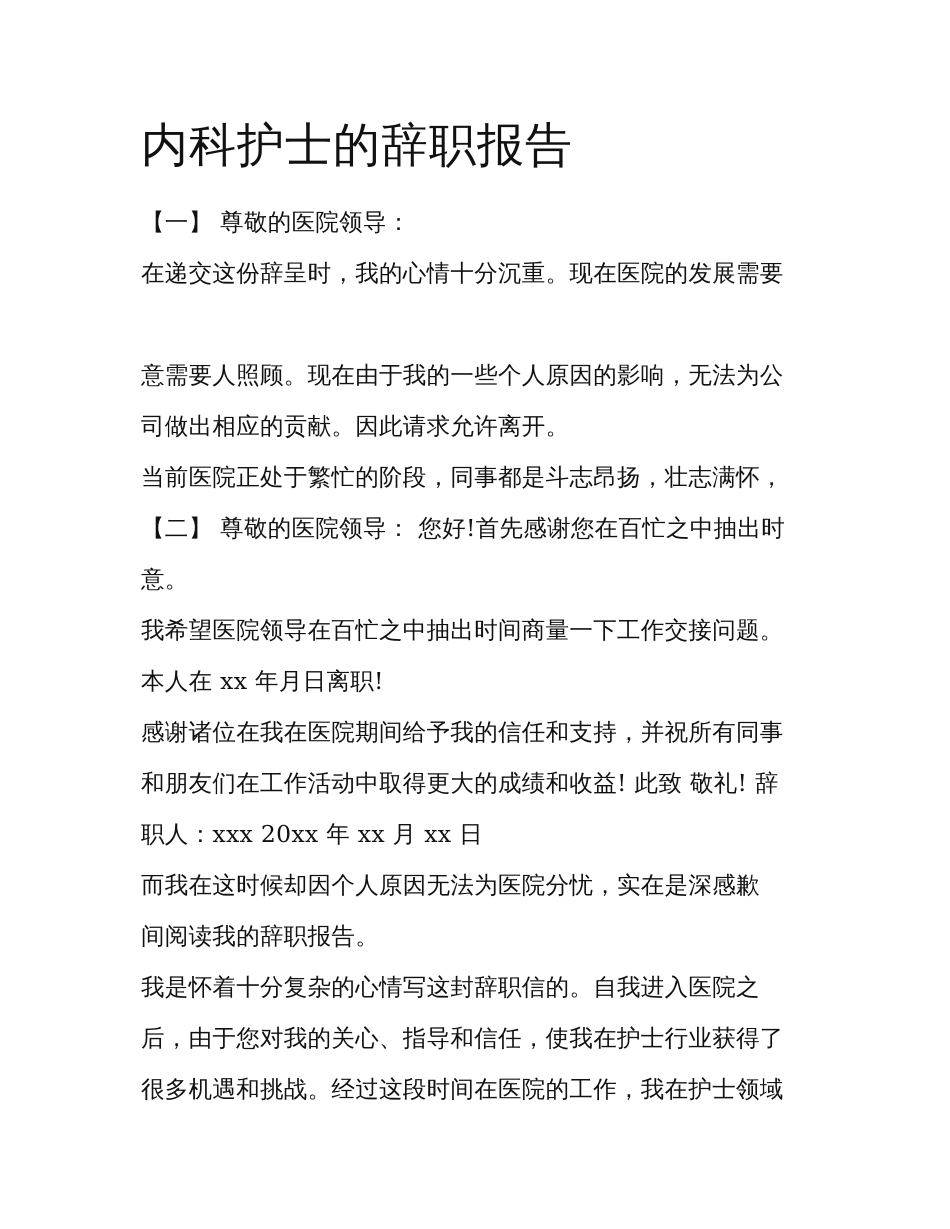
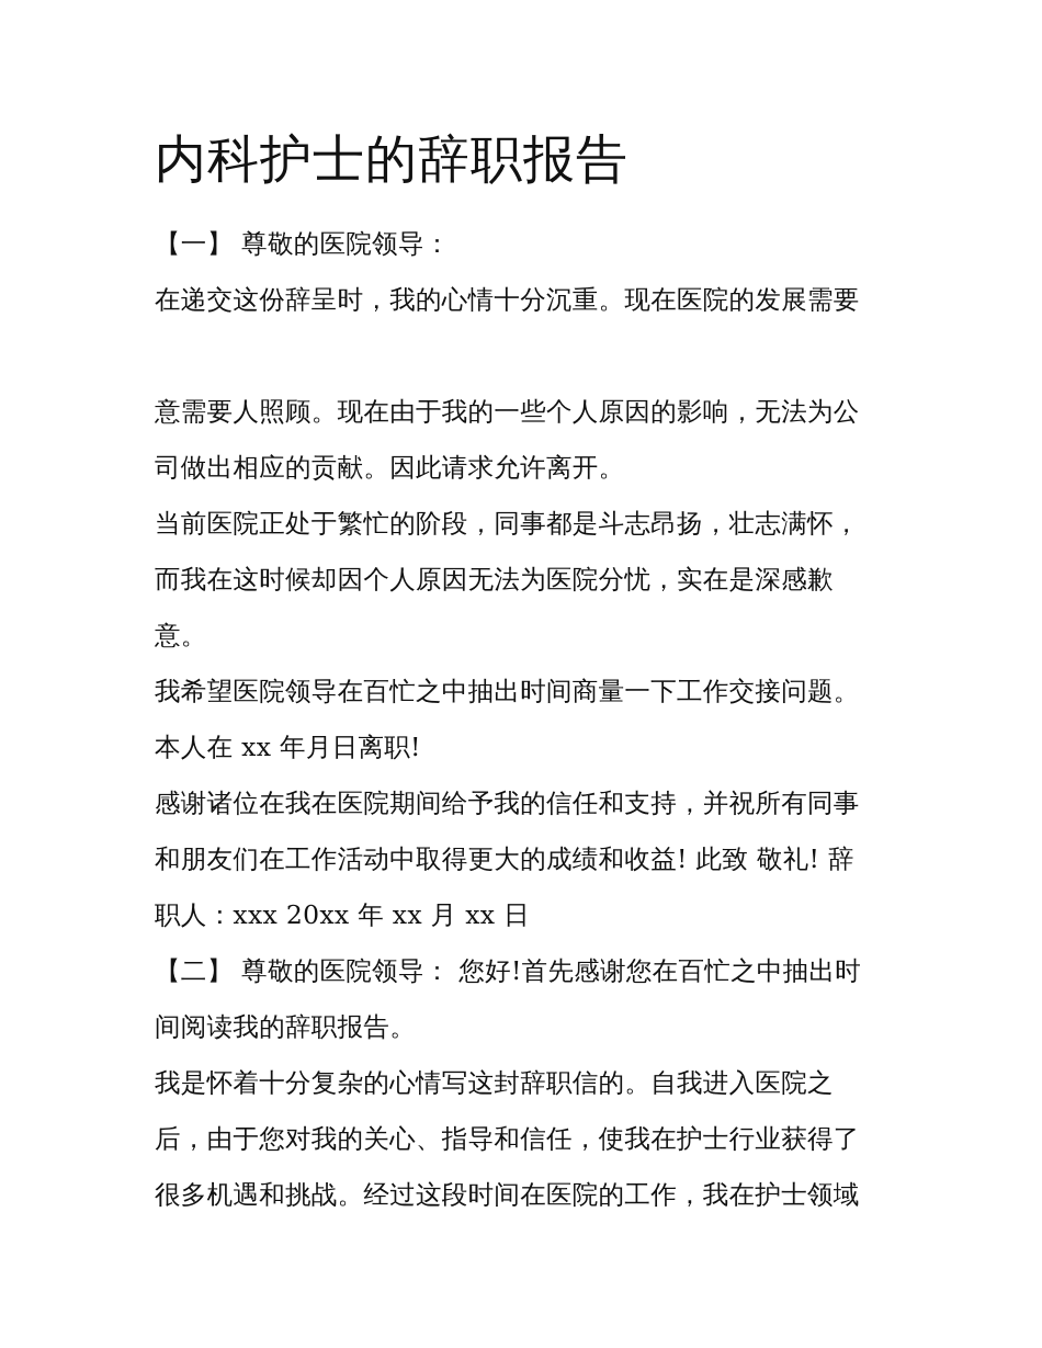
  内科护士的辞职报告
  【一】 尊敬的医院领导：
  在递交这份辞呈时，我的心情十分沉重。现在医院的发展需要
  意需要人照顾。现在由于我的一些个人原因的影响，无法为公
  司做出相应的贡献。因此请求允许离开。
  当前医院正处于繁忙的阶段，同事都是斗志昂扬，壮志满怀，
- 【二】 尊敬的医院领导： 您好!首先感谢您在百忙之中抽出时
+ 而我在这时候却因个人原因无法为医院分忧，实在是深感歉
  意。
  我希望医院领导在百忙之中抽出时间商量一下工作交接问题。
  本人在 xx 年月日离职!
  感谢诸位在我在医院期间给予我的信任和支持，并祝所有同事
  和朋友们在工作活动中取得更大的成绩和收益! 此致 敬礼! 辞
  职人：xxx 20xx 年 xx 月 xx 日
- 而我在这时候却因个人原因无法为医院分忧，实在是深感歉
+ 【二】 尊敬的医院领导： 您好!首先感谢您在百忙之中抽出时
  间阅读我的辞职报告。
  我是怀着十分复杂的心情写这封辞职信的。自我进入医院之
  后，由于您对我的关心、指导和信任，使我在护士行业获得了
  很多机遇和挑战。经过这段时间在医院的工作，我在护士领域
